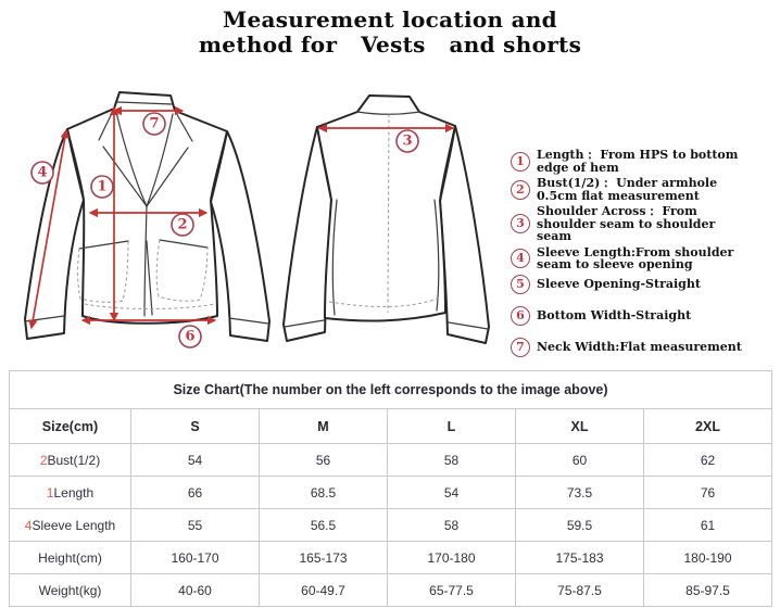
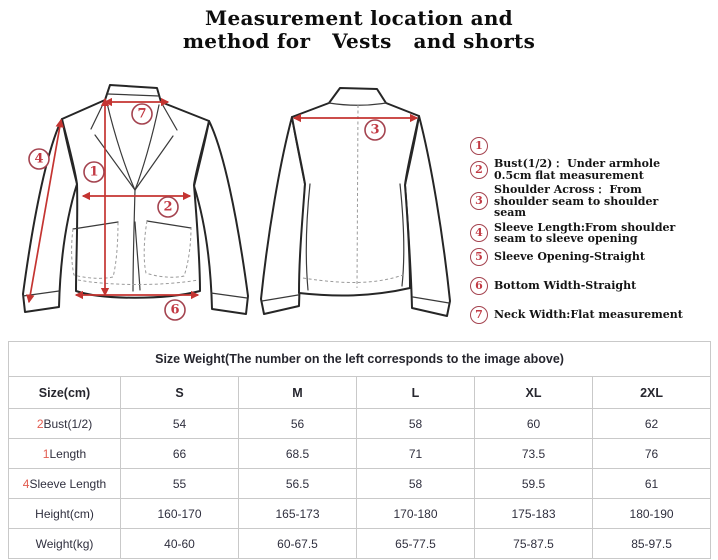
  Measurement location and
  method for Vests and shorts
  7
  1
  2
  4
  6
  3
  1
- Length： From HPS to bottom edge of hem
  2
  Bust(1/2)： Under armhole 0.5cm flat measurement
  3
  Shoulder Across： From shoulder seam to shoulder seam
  4
  Sleeve Length:From shoulder seam to sleeve opening
  5
  Sleeve Opening-Straight
  6
  Bottom Width-Straight
  7
  Neck Width:Flat measurement
- Size Chart(The number on the left corresponds to the image above)
+ Size Weight(The number on the left corresponds to the image above)
  Size(cm)	S	M	L	XL	2XL
  2Bust(1/2)	54	56	58	60	62
- 1Length	66	68.5	54	73.5	76
+ 1Length	66	68.5	71	73.5	76
  4Sleeve Length	55	56.5	58	59.5	61
  Height(cm)	160-170	165-173	170-180	175-183	180-190
- Weight(kg)	40-60	60-49.7	65-77.5	75-87.5	85-97.5
+ Weight(kg)	40-60	60-67.5	65-77.5	75-87.5	85-97.5
